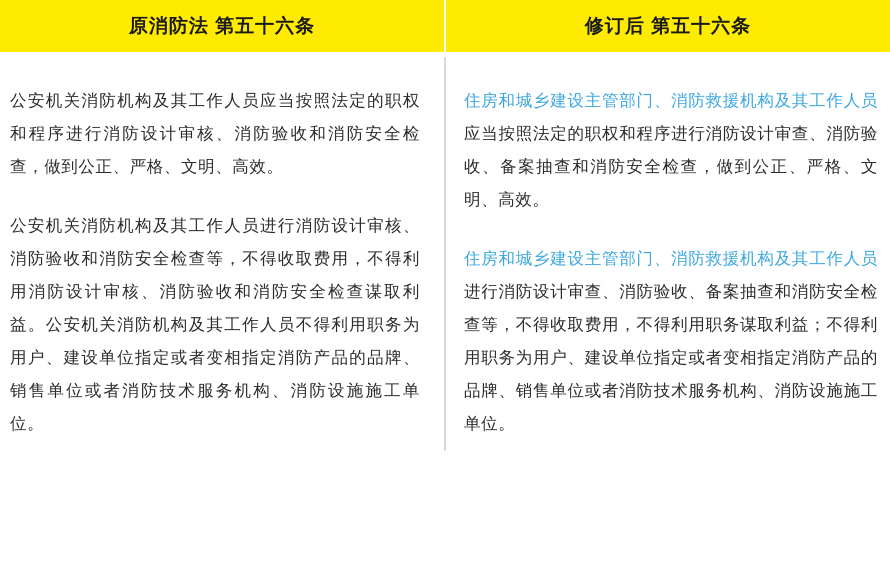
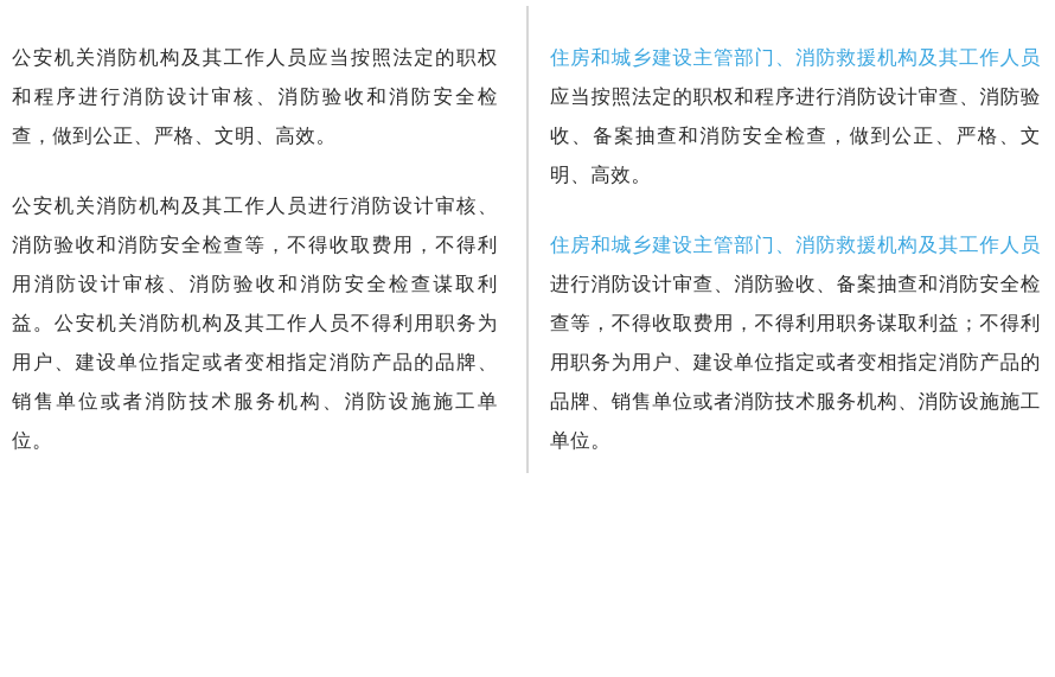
- 原消防法 第五十六条	修订后 第五十六条
  公安机关消防机构及其工作人员应当按照法定的职权和程序进行消防设计审核、消防验收和消防安全检查，做到公正、严格、文明、高效。 公安机关消防机构及其工作人员进行消防设计审核、消防验收和消防安全检查等，不得收取费用，不得利用消防设计审核、消防验收和消防安全检查谋取利益。公安机关消防机构及其工作人员不得利用职务为用户、建设单位指定或者变相指定消防产品的品牌、销售单位或者消防技术服务机构、消防设施施工单位。	住房和城乡建设主管部门、消防救援机构及其工作人员应当按照法定的职权和程序进行消防设计审查、消防验收、备案抽查和消防安全检查，做到公正、严格、文明、高效。 住房和城乡建设主管部门、消防救援机构及其工作人员进行消防设计审查、消防验收、备案抽查和消防安全检查等，不得收取费用，不得利用职务谋取利益；不得利用职务为用户、建设单位指定或者变相指定消防产品的品牌、销售单位或者消防技术服务机构、消防设施施工单位。
